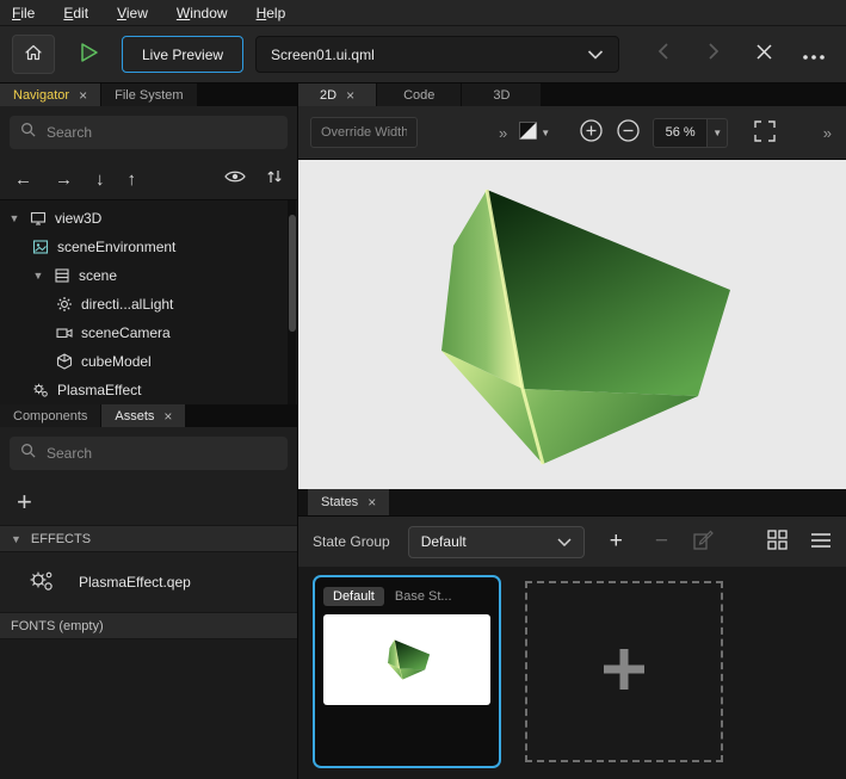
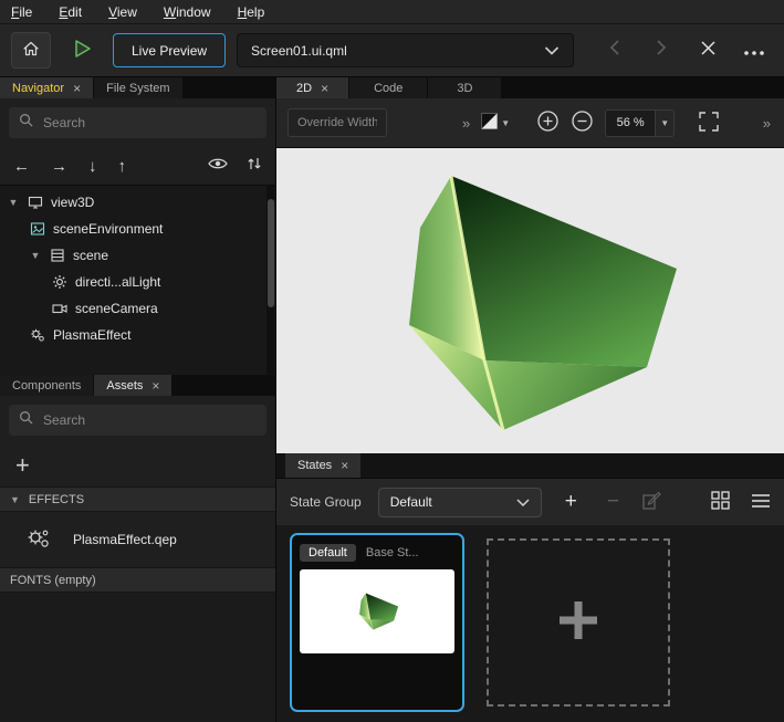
  File
  Edit
  View
  Window
  Help
  Live Preview
  Screen01.ui.qml
  Navigator
  ×
  File System
  Search
  ←
  →
  ↓
  ↑
  ▼
  view3D
  sceneEnvironment
  ▼
  scene
  directi...alLight
  sceneCamera
- cubeModel
  PlasmaEffect
  Components
  Assets
  ×
  Search
  +
  ▼
  EFFECTS
  PlasmaEffect.qep
  FONTS (empty)
  2D
  ×
  Code
  3D
  Override Width
  »
  ▼
  56 %
  ▼
  »
  States
  ×
  State Group
  Default
  +
  −
  Default
  Base St...
